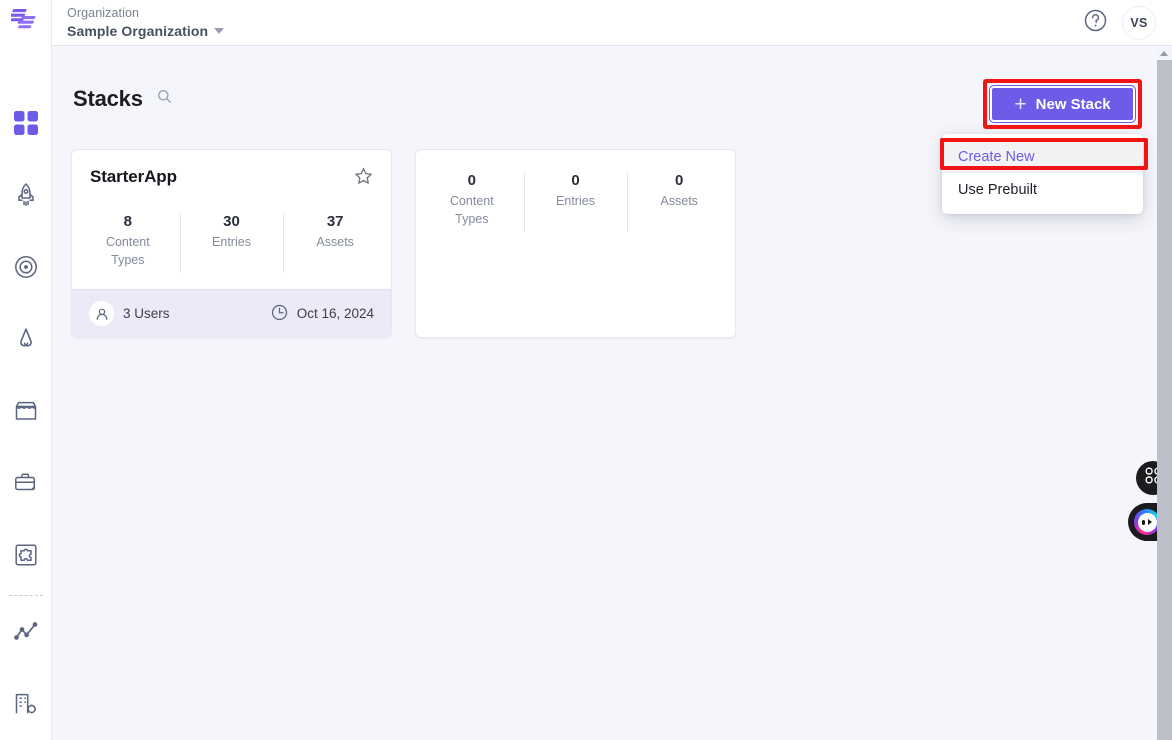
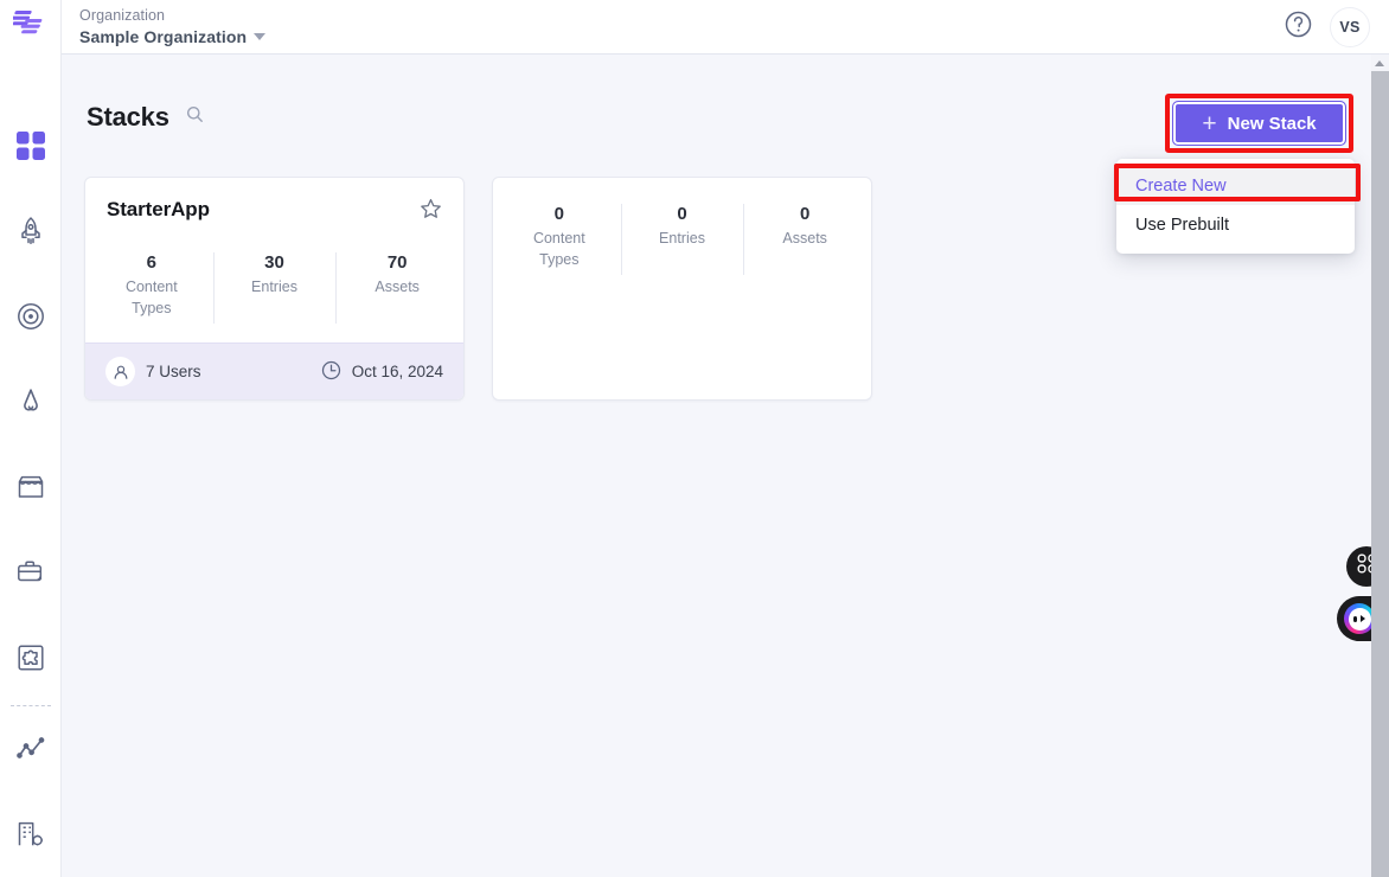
  Organization
  Sample Organization
  VS
  Stacks
  Create New
  Use Prebuilt
  +
  New Stack
  StarterApp
- 8
+ 6
  Content Types
  30
  Entries
- 37
+ 70
  Assets
- 3 Users
+ 7 Users
  Oct 16, 2024
  0
  Content Types
  0
  Entries
  0
  Assets
